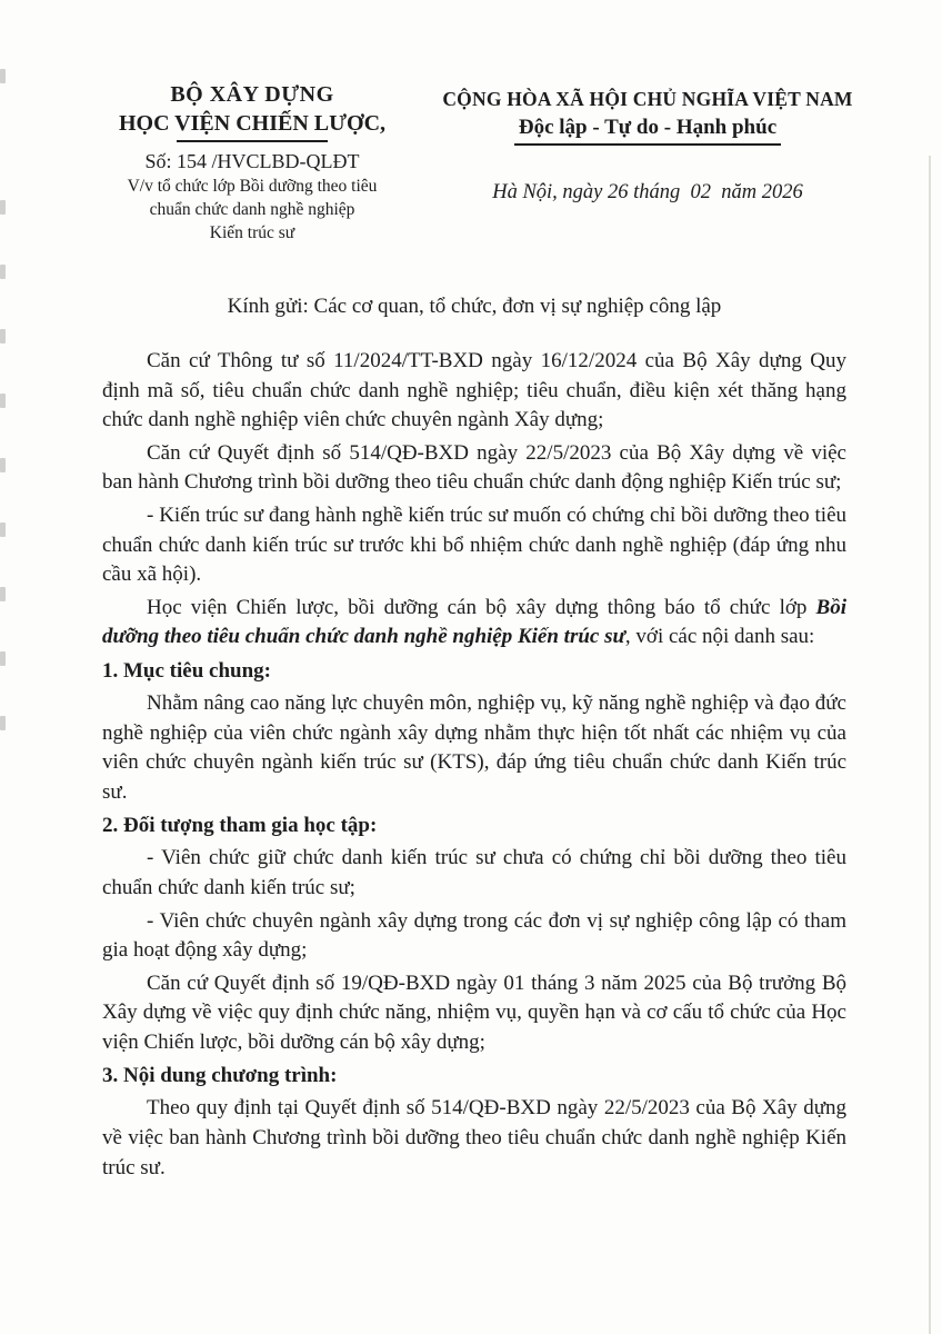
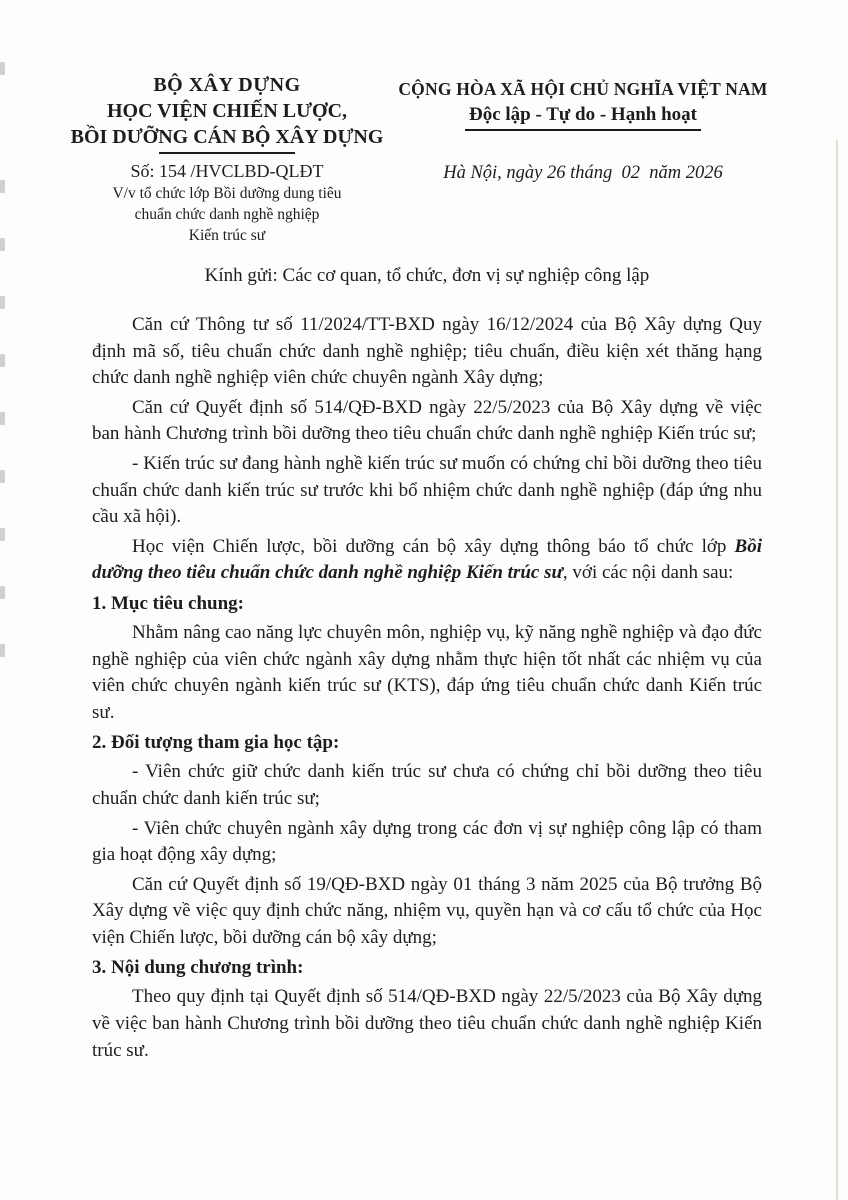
  BỘ XÂY DỰNG
  HỌC VIỆN CHIẾN LƯỢC,
+ BỒI DƯỠNG CÁN BỘ XÂY DỰNG
  Số: 154 /HVCLBD-QLĐT
- V/v tổ chức lớp Bồi dưỡng theo tiêu
+ V/v tổ chức lớp Bồi dưỡng dung tiêu
  chuẩn chức danh nghề nghiệp
  Kiến trúc sư
  CỘNG HÒA XÃ HỘI CHỦ NGHĨA VIỆT NAM
- Độc lập - Tự do - Hạnh phúc
+ Độc lập - Tự do - Hạnh hoạt
  Hà Nội, ngày 26 tháng 02 năm 2026
  Kính gửi: Các cơ quan, tổ chức, đơn vị sự nghiệp công lập
  Căn cứ Thông tư số 11/2024/TT-BXD ngày 16/12/2024 của Bộ Xây dựng Quy định mã số, tiêu chuẩn chức danh nghề nghiệp; tiêu chuẩn, điều kiện xét thăng hạng chức danh nghề nghiệp viên chức chuyên ngành Xây dựng;
- Căn cứ Quyết định số 514/QĐ-BXD ngày 22/5/2023 của Bộ Xây dựng về việc ban hành Chương trình bồi dưỡng theo tiêu chuẩn chức danh động nghiệp Kiến trúc sư;
+ Căn cứ Quyết định số 514/QĐ-BXD ngày 22/5/2023 của Bộ Xây dựng về việc ban hành Chương trình bồi dưỡng theo tiêu chuẩn chức danh nghề nghiệp Kiến trúc sư;
  - Kiến trúc sư đang hành nghề kiến trúc sư muốn có chứng chỉ bồi dưỡng theo tiêu chuẩn chức danh kiến trúc sư trước khi bổ nhiệm chức danh nghề nghiệp (đáp ứng nhu cầu xã hội).
  Học viện Chiến lược, bồi dưỡng cán bộ xây dựng thông báo tổ chức lớp Bồi dưỡng theo tiêu chuẩn chức danh nghề nghiệp Kiến trúc sư, với các nội danh sau:
  1. Mục tiêu chung:
  Nhằm nâng cao năng lực chuyên môn, nghiệp vụ, kỹ năng nghề nghiệp và đạo đức nghề nghiệp của viên chức ngành xây dựng nhằm thực hiện tốt nhất các nhiệm vụ của viên chức chuyên ngành kiến trúc sư (KTS), đáp ứng tiêu chuẩn chức danh Kiến trúc sư.
  2. Đối tượng tham gia học tập:
  - Viên chức giữ chức danh kiến trúc sư chưa có chứng chỉ bồi dưỡng theo tiêu chuẩn chức danh kiến trúc sư;
  - Viên chức chuyên ngành xây dựng trong các đơn vị sự nghiệp công lập có tham gia hoạt động xây dựng;
  Căn cứ Quyết định số 19/QĐ-BXD ngày 01 tháng 3 năm 2025 của Bộ trưởng Bộ Xây dựng về việc quy định chức năng, nhiệm vụ, quyền hạn và cơ cấu tổ chức của Học viện Chiến lược, bồi dưỡng cán bộ xây dựng;
  3. Nội dung chương trình:
  Theo quy định tại Quyết định số 514/QĐ-BXD ngày 22/5/2023 của Bộ Xây dựng về việc ban hành Chương trình bồi dưỡng theo tiêu chuẩn chức danh nghề nghiệp Kiến trúc sư.
